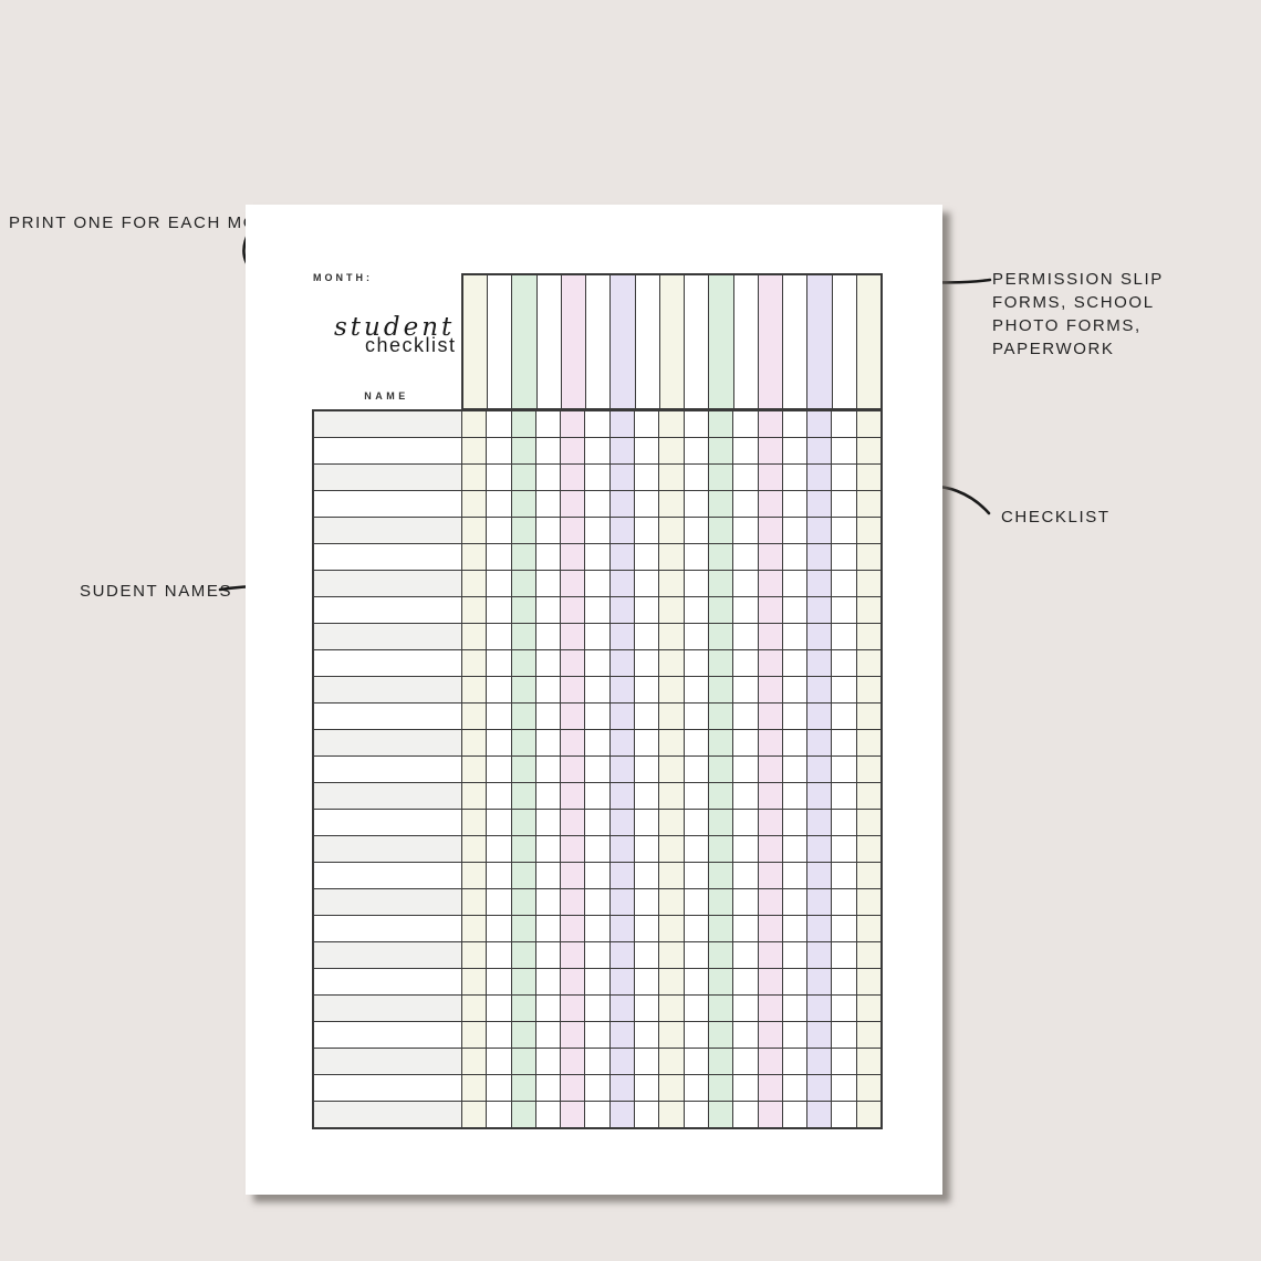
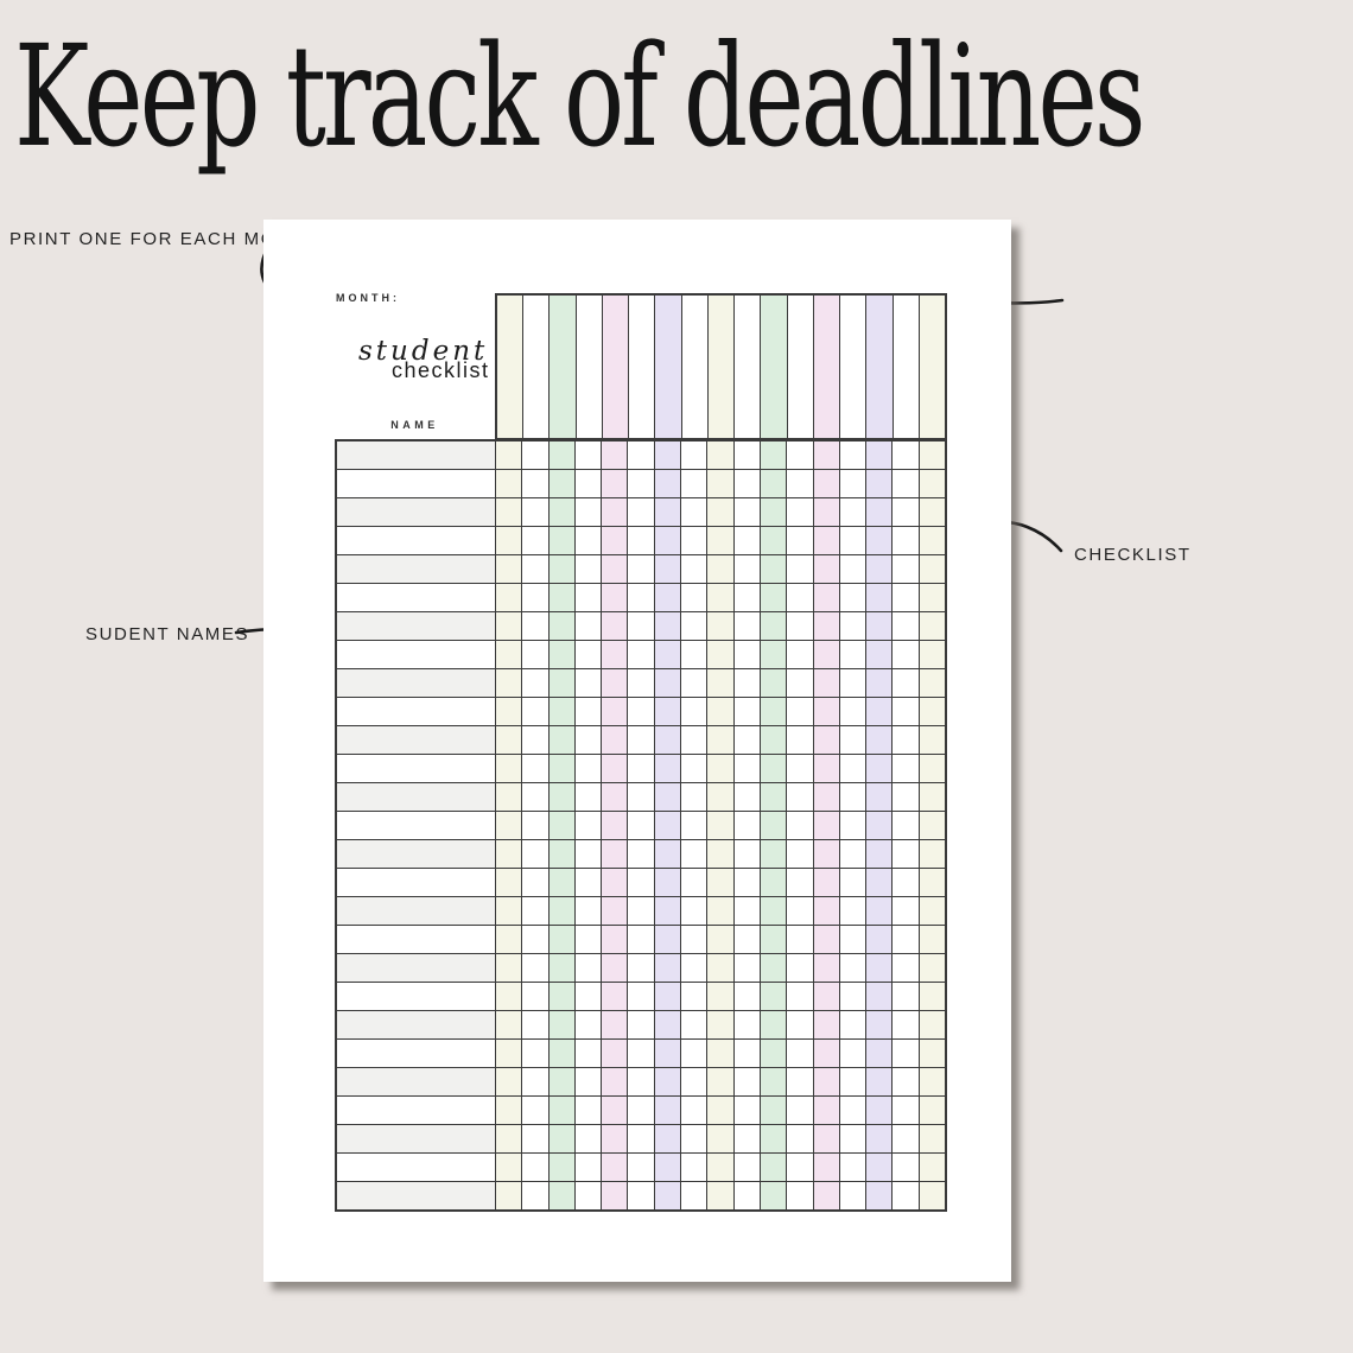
+ Keep track of deadlines
  PRINT ONE FOR EACH M
- PERMISSION SLIP
- FORMS, SCHOOL
- PHOTO FORMS,
- PAPERWORK
  CHECKLIST
  SUDENT NAMES
  MONTH:
  student
  checklist
  NAME
